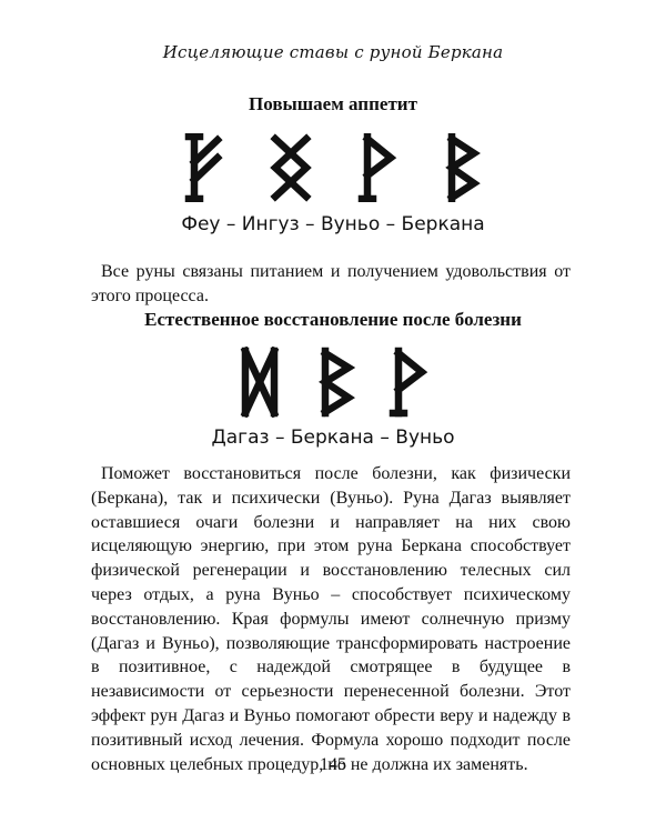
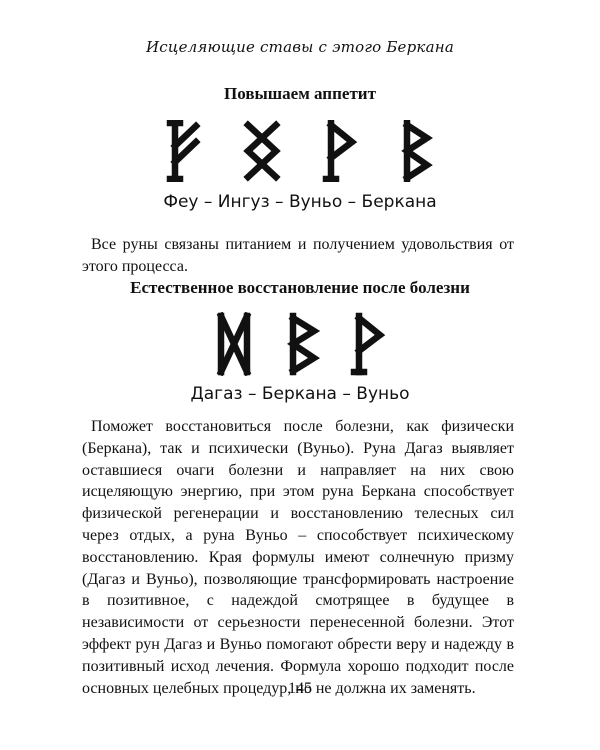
- Исцеляющие ставы с руной Беркана
+ Исцеляющие ставы с этого Беркана
  Повышаем аппетит
  Феу – Ингуз – Вуньо – Беркана
  Все руны связаны питанием и получением удовольствия от этого процесса.
  Естественное восстановление после болезни
  Дагаз – Беркана – Вуньо
  Поможет восстановиться после болезни, как физически (Беркана), так и психически (Вуньо). Руна Дагаз выявляет оставшиеся очаги болезни и направляет на них свою исцеляющую энергию, при этом руна Беркана способствует физической регенерации и восстановлению телесных сил через отдых, а руна Вуньо – способствует психическому восстановлению. Края формулы имеют солнечную призму (Дагаз и Вуньо), позволяющие трансформировать настроение в позитивное, с надеждой смотрящее в будущее в независимости от серьезности перенесенной болезни. Этот эффект рун Дагаз и Вуньо помогают обрести веру и надежду в позитивный исход лечения. Формула хорошо подходит после основных целебных процедур, но не должна их заменять.
  145
